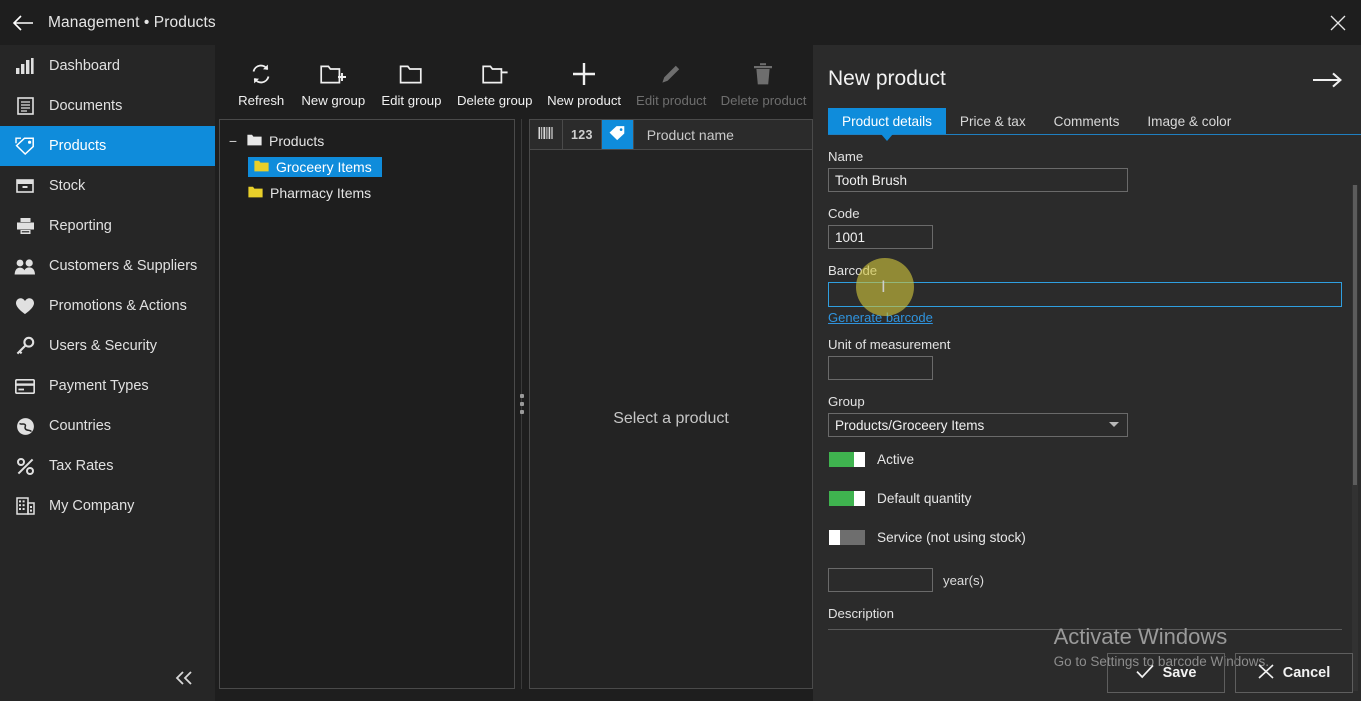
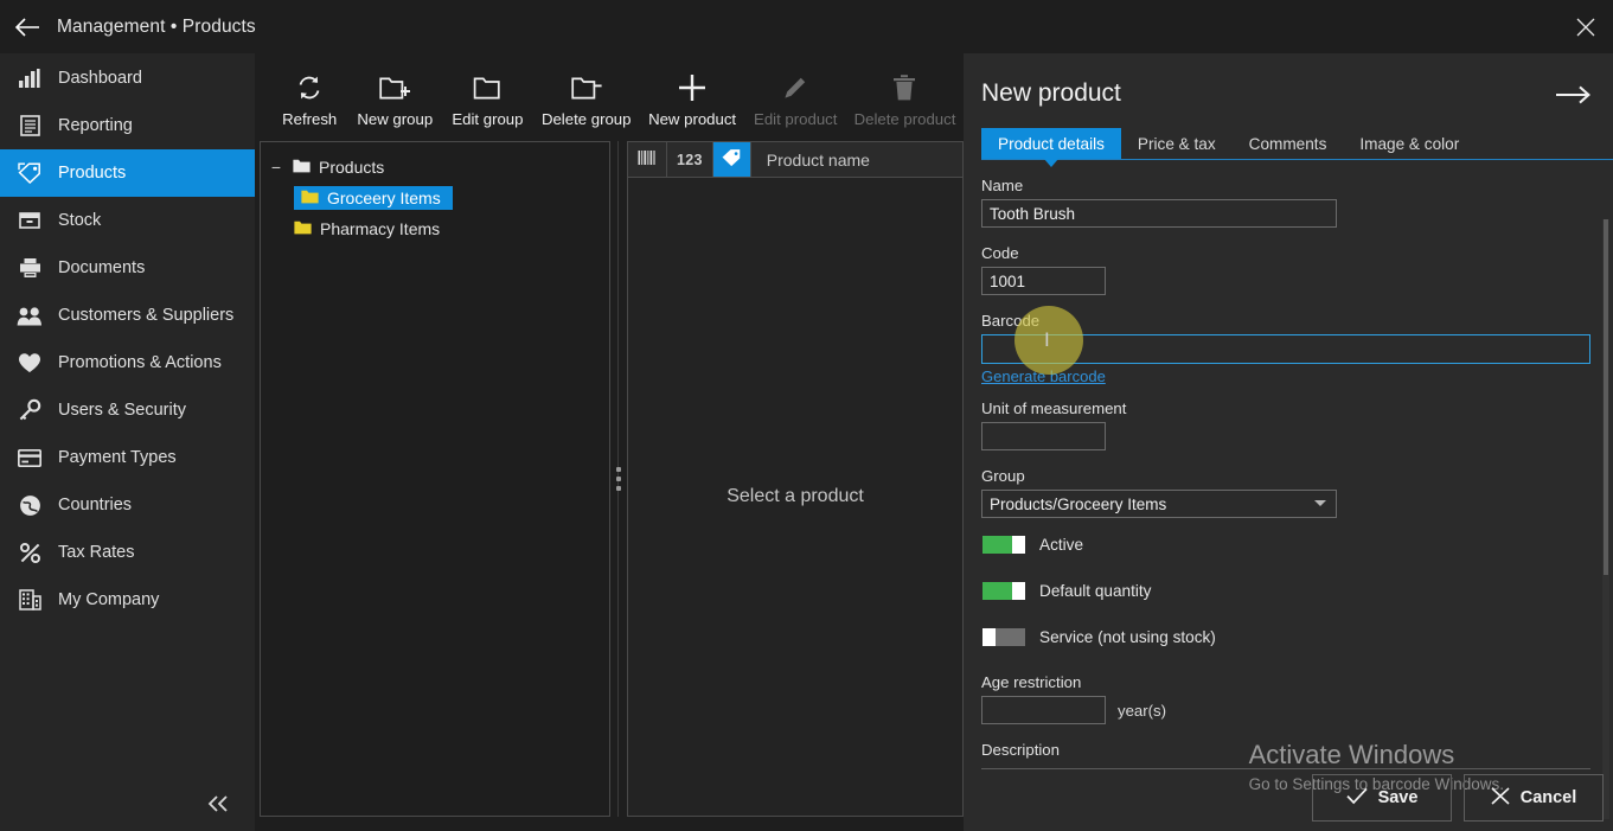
  Management • Products
  Dashboard
- Documents
+ Reporting
  Products
  Stock
- Reporting
+ Documents
  Customers & Suppliers
  Promotions & Actions
  Users & Security
  Payment Types
  Countries
  Tax Rates
  My Company
  Refresh
  New group
  Edit group
  Delete group
  New product
  Edit product
  Delete product
  −
  Products
  Groceery Items
  Pharmacy Items
  123
  Product name
  Select a product
  New product
  Product details
  Price & tax
  Comments
  Image & color
  Name
  Tooth Brush
  Code
  1001
  Barcode
  Generate barcode
  Unit of measurement
  Group
  Products/Groceery Items
  Active
  Default quantity
  Service (not using stock)
+ Age restriction
  year(s)
  Description
  Activate Windows
  Go to Settings to barcode Windows.
  Save
  Cancel
  I
